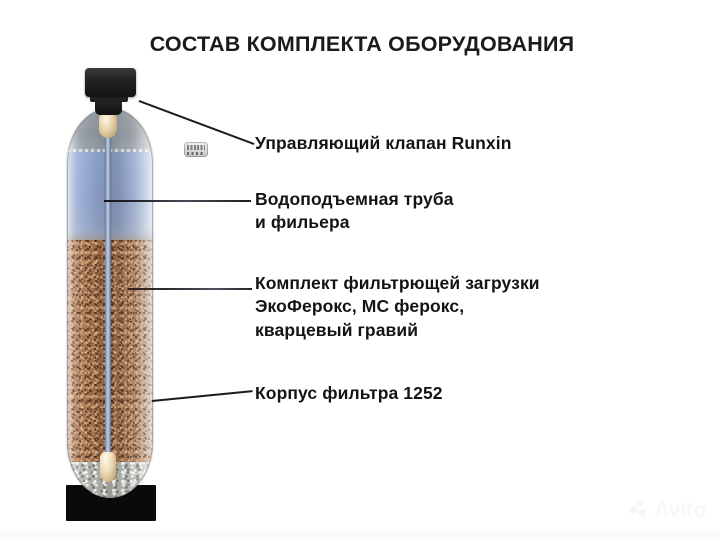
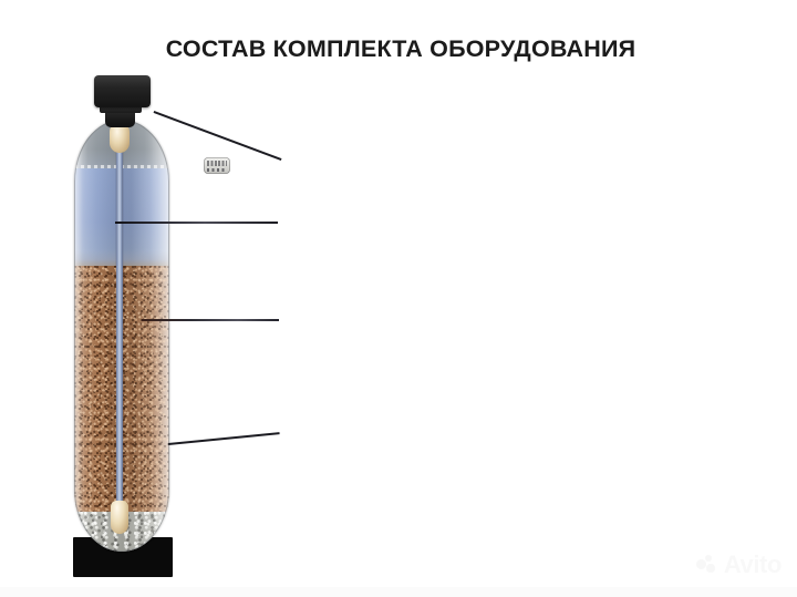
  СОСТАВ КОМПЛЕКТА ОБОРУДОВАНИЯ
- Управляющий клапан Runxin
- Водоподъемная труба
- и фильера
- Комплект фильтрющей загрузки
- ЭкоФерокс, МС ферокс,
- кварцевый гравий
- Корпус фильтра 1252
